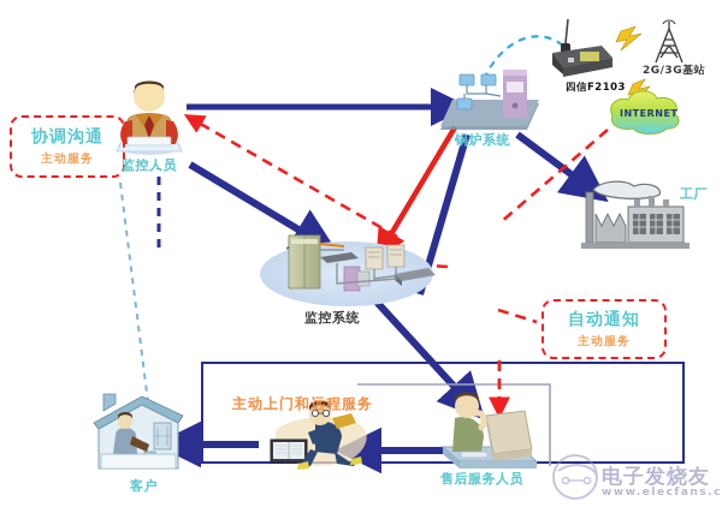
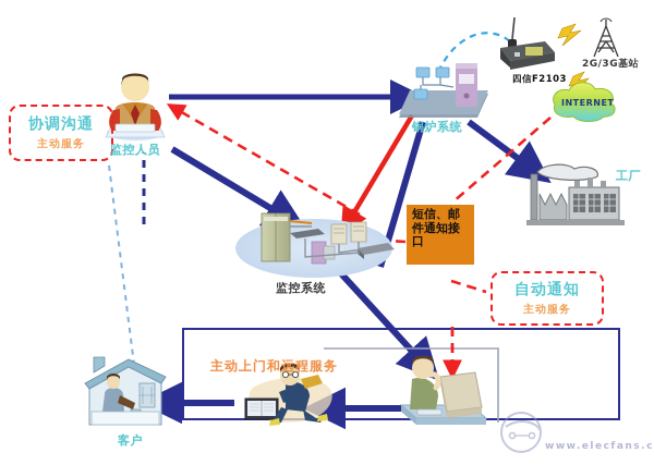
  协调沟通
  主动服务
  自动通知
  主动服务
+ 短信、邮件通知接口
  监控人员
  锅炉系统
  四信F2103
  2G/3G基站
  INTERNET
  工厂
  监控系统
  客户
- 售后服务人员
  主动上门和远程服务
- 电子发烧友
  www.elecfans.c
